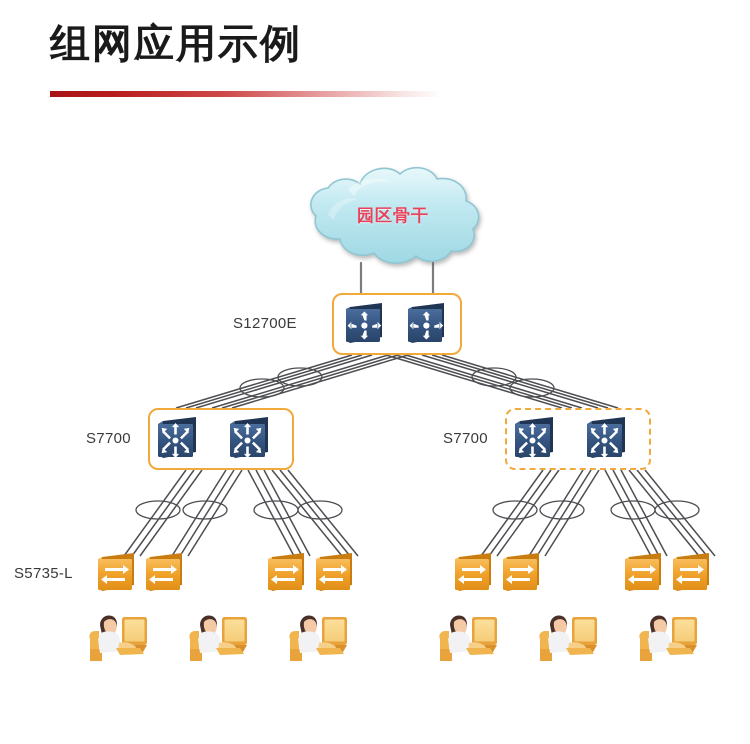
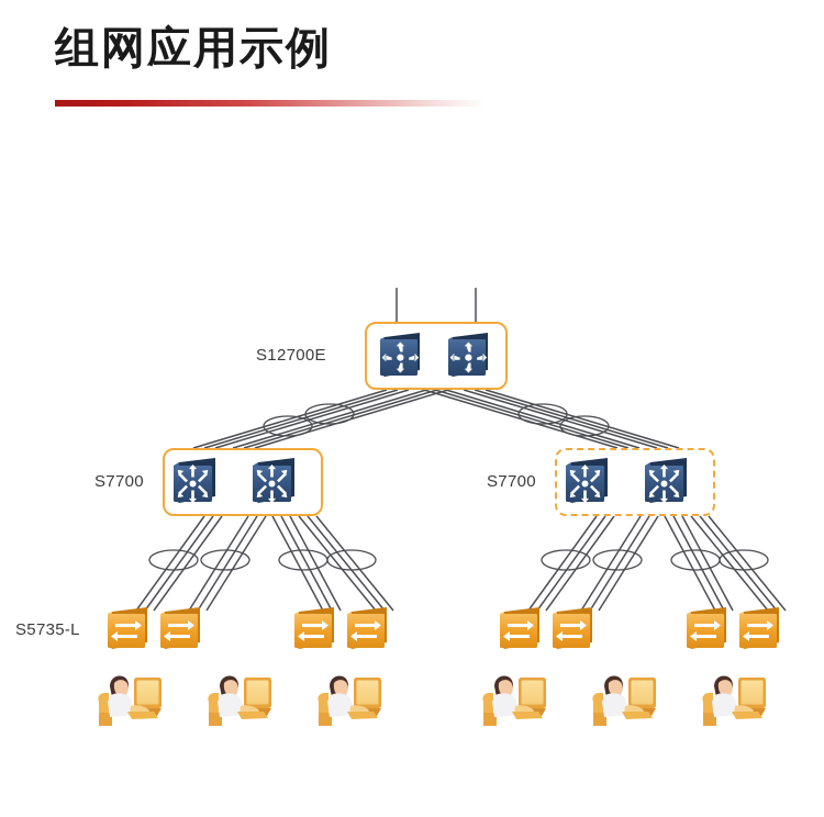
  组网应用示例
- 园区骨干
  S12700E
  S7700
  S7700
  S5735-L
